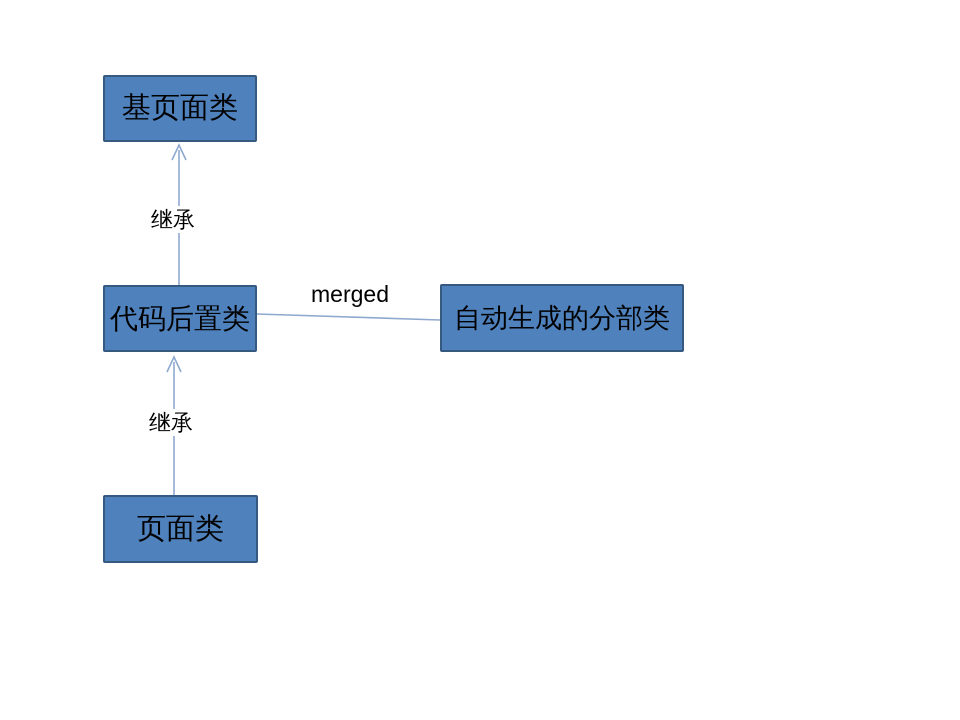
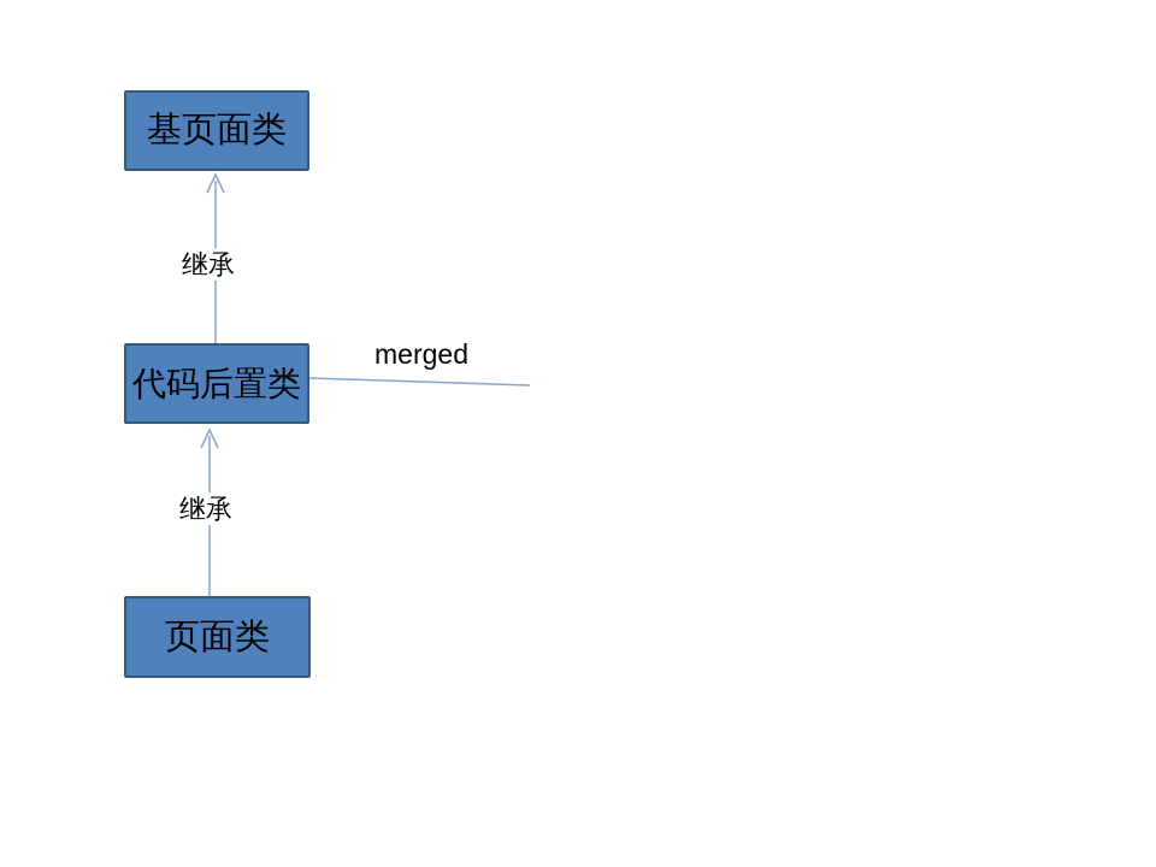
  基页面类
  代码后置类
- 自动生成的分部类
  页面类
  继承
  继承
  merged
